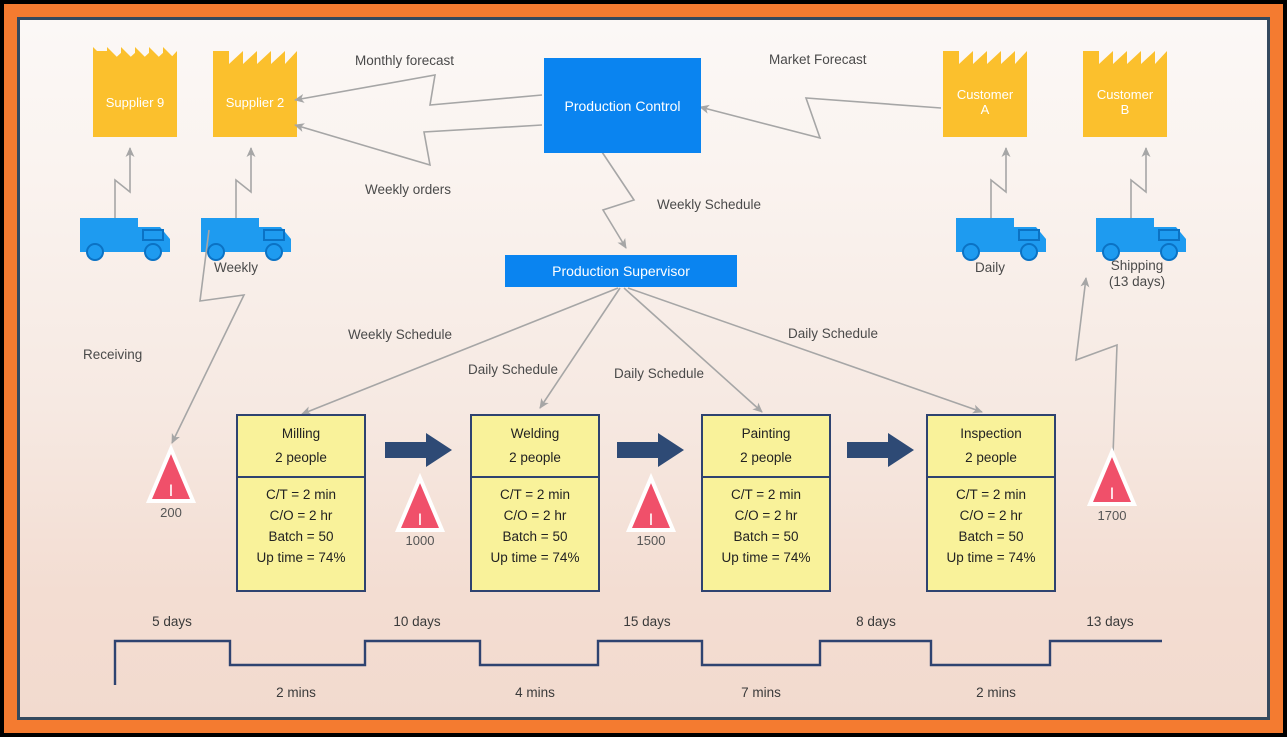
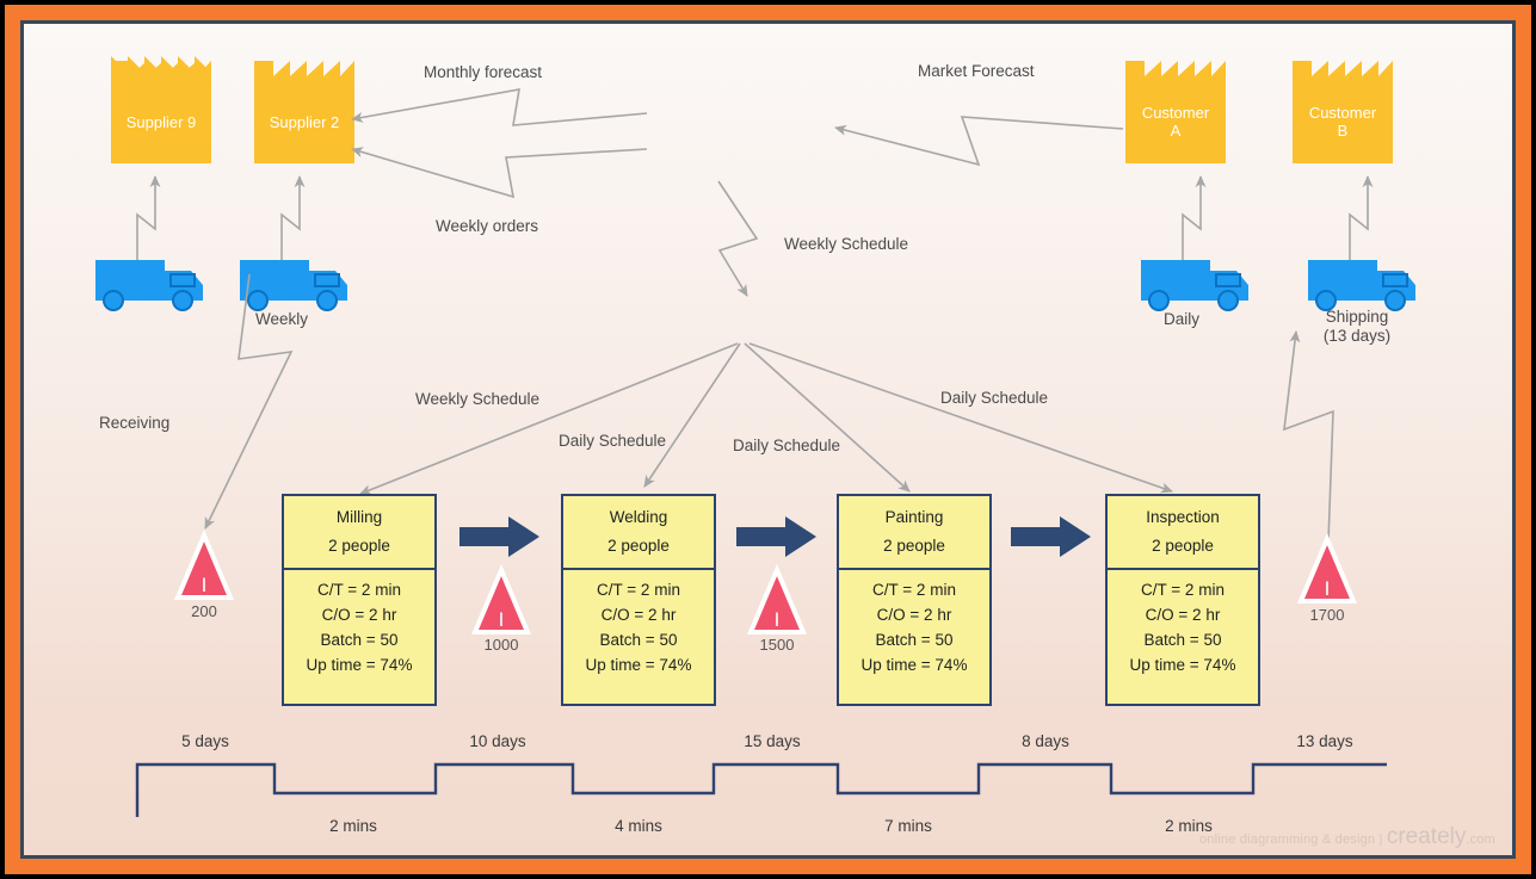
  I
  I
  I
  I
  Supplier 9
  Supplier 2
  Customer
  A
  Customer
  B
  Weekly
  Daily
  Shipping
  (13 days)
- Production Control
- Production Supervisor
  Monthly forecast
  Weekly orders
  Market Forecast
  Weekly Schedule
  Weekly Schedule
  Daily Schedule
  Daily Schedule
  Daily Schedule
  Receiving
  Milling
  2 people
  C/T = 2 min
  C/O = 2 hr
  Batch = 50
  Up time = 74%
  Welding
  2 people
  C/T = 2 min
  C/O = 2 hr
  Batch = 50
  Up time = 74%
  Painting
  2 people
  C/T = 2 min
  C/O = 2 hr
  Batch = 50
  Up time = 74%
  Inspection
  2 people
  C/T = 2 min
  C/O = 2 hr
  Batch = 50
  Up time = 74%
  200
  1000
  1500
  1700
  5 days
  10 days
  15 days
  8 days
  13 days
  2 mins
  4 mins
  7 mins
  2 mins
+ online diagramming & design | creately.com
